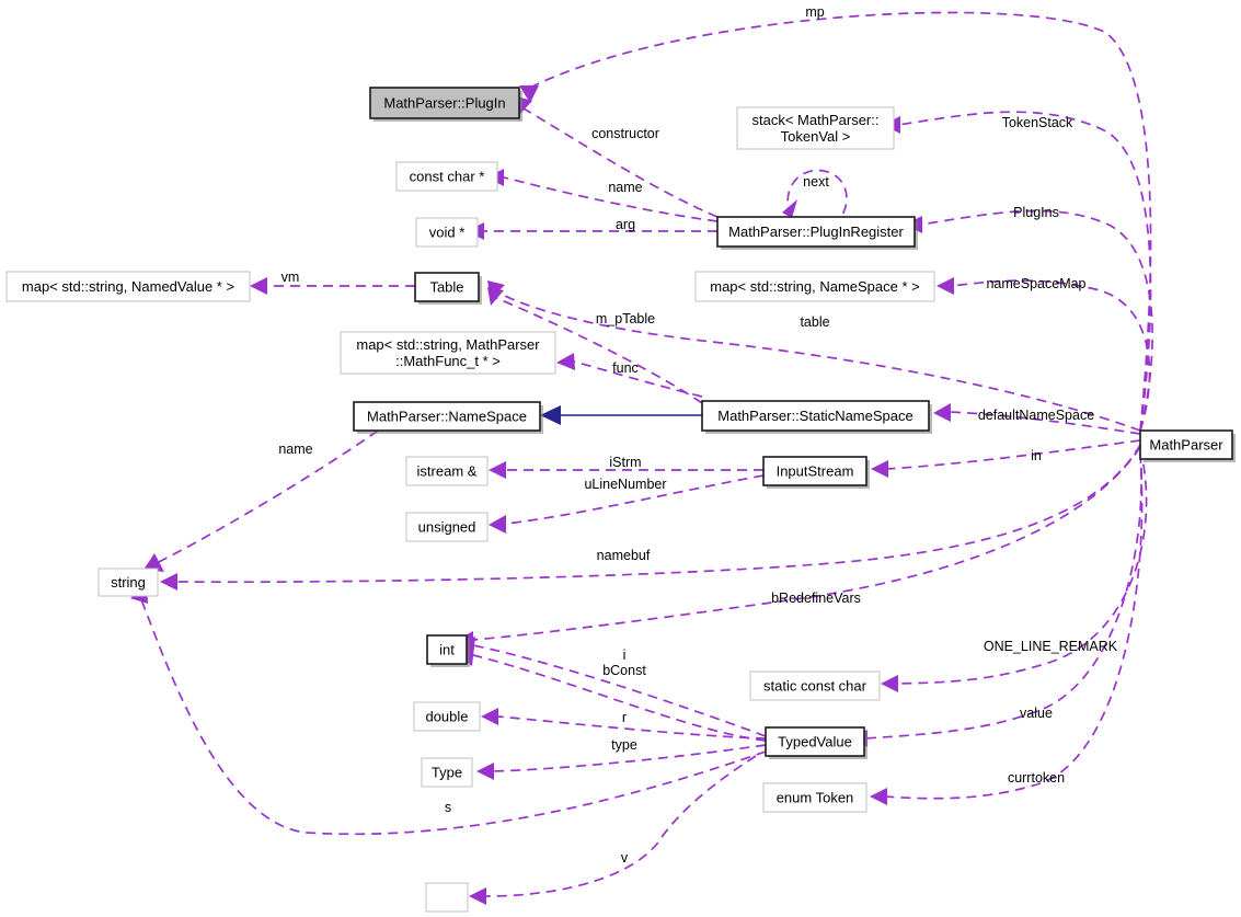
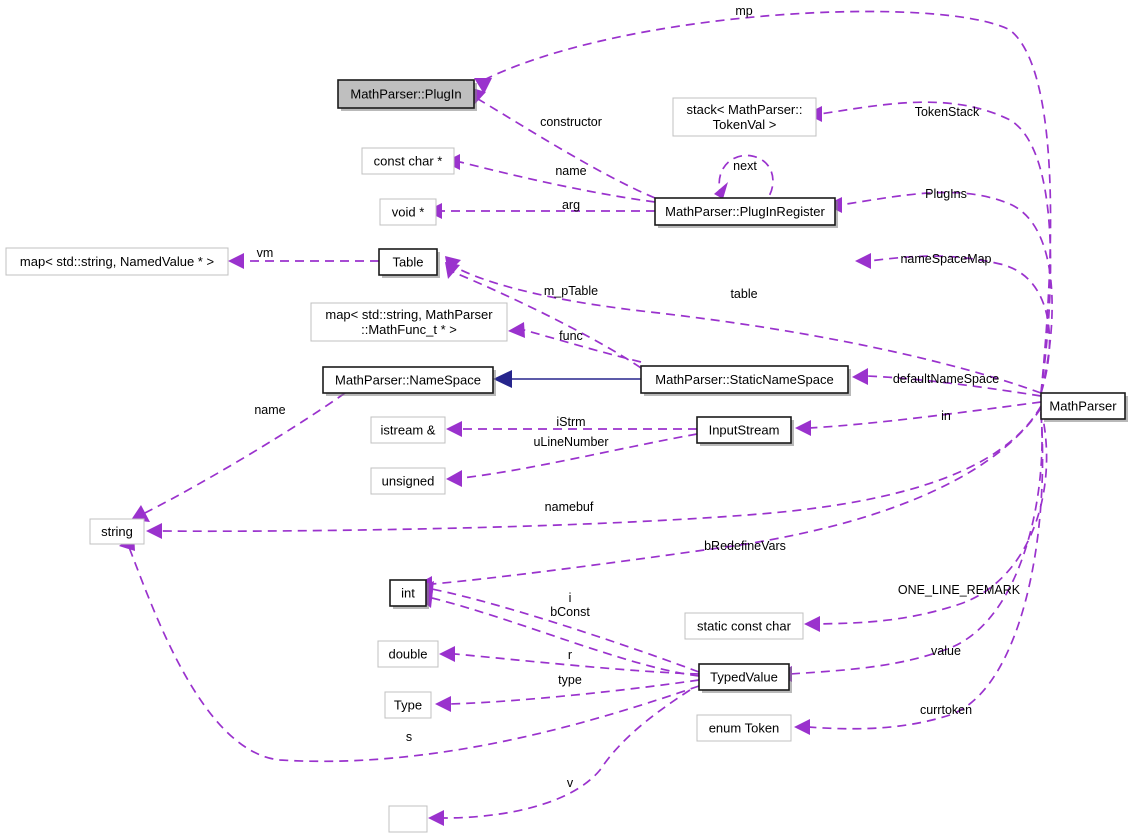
  MathParser::PlugIn
  stack< MathParser::
  TokenVal >
  const char *
  void *
  MathParser::PlugInRegister
  map< std::string, NamedValue * >
  Table
- map< std::string, NameSpace * >
  map< std::string, MathParser
  ::MathFunc_t * >
  MathParser::NameSpace
  MathParser::StaticNameSpace
  MathParser
  istream &
  InputStream
  unsigned
  string
  int
  static const char
  double
  TypedValue
  Type
  enum Token
  mp
  constructor
  TokenStack
  next
  name
  PlugIns
  arg
  vm
  nameSpaceMap
  m_pTable
  table
  func
  defaultNameSpace
  name
  iStrm
  in
  uLineNumber
  namebuf
  bRedefineVars
  ONE_LINE_REMARK
  i
  bConst
  value
  r
  type
  currtoken
  s
  v
